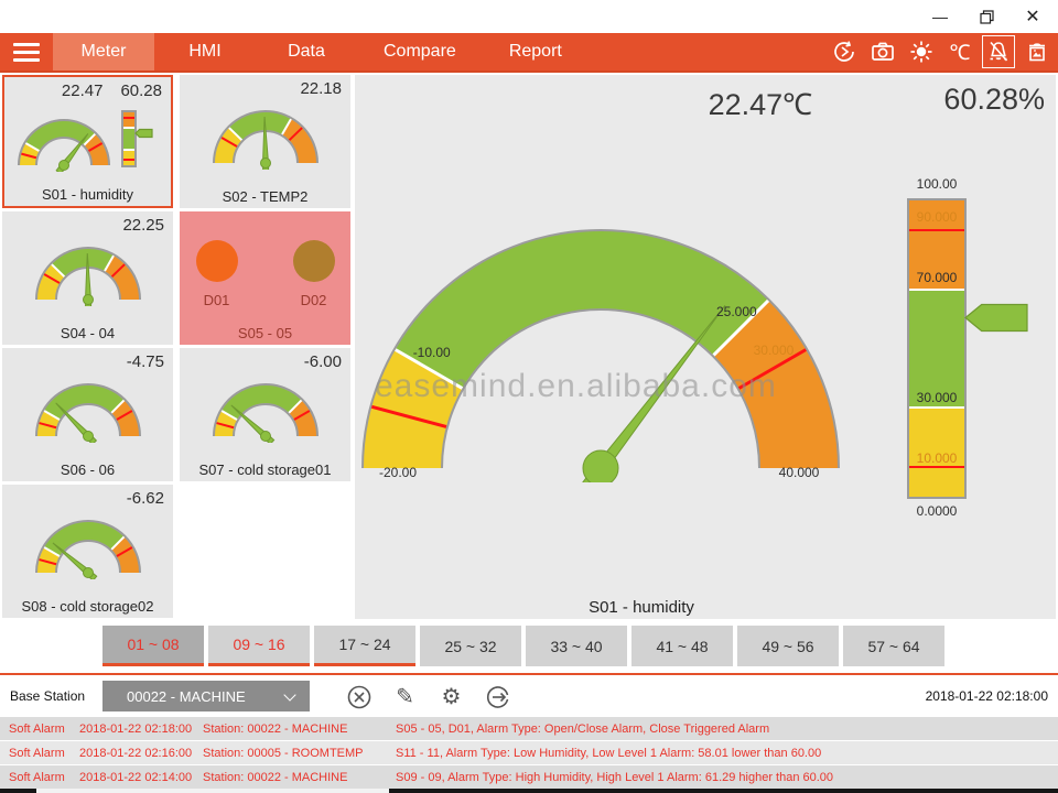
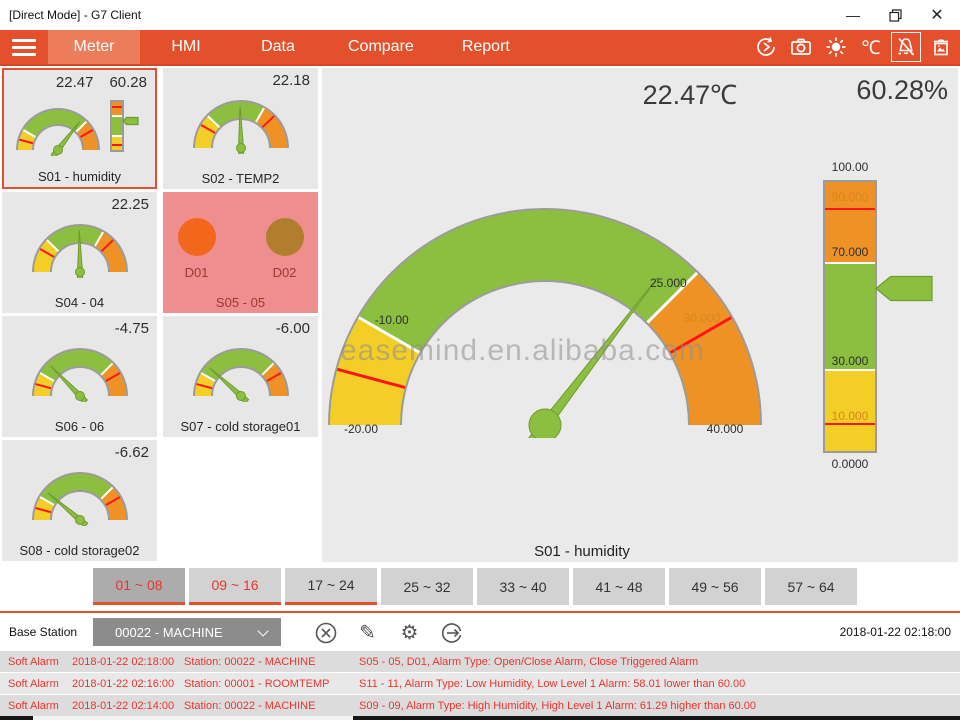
+ [Direct Mode] - G7 Client
  —
  ✕
  Meter
  HMI
  Data
  Compare
  Report
  ℃
  22.47 60.28
  S01 - humidity
  22.18
  S02 - TEMP2
  22.25
  S04 - 04
  D01
  D02
  S05 - 05
  -4.75
  S06 - 06
  -6.00
  S07 - cold storage01
  -6.62
  S08 - cold storage02
  22.47℃
  60.28%
  easemind.en.alibaba.com
  S01 - humidity
  -20.00
  -10.00
  25.000
  30.000
  40.000
  100.00
  70.000
  30.000
  10.000
  0.0000
  01 ~ 08
  09 ~ 16
  17 ~ 24
  25 ~ 32
  33 ~ 40
  41 ~ 48
  49 ~ 56
  57 ~ 64
  Base Station
  00022 - MACHINE
  ✎
  ⚙
  2018-01-22 02:18:00
  Soft Alarm
  2018-01-22 02:18:00
  Station: 00022 - MACHINE
  S05 - 05, D01, Alarm Type: Open/Close Alarm, Close Triggered Alarm
  Soft Alarm
  2018-01-22 02:16:00
- Station: 00005 - ROOMTEMP
+ Station: 00001 - ROOMTEMP
  S11 - 11, Alarm Type: Low Humidity, Low Level 1 Alarm: 58.01 lower than 60.00
  Soft Alarm
  2018-01-22 02:14:00
  Station: 00022 - MACHINE
  S09 - 09, Alarm Type: High Humidity, High Level 1 Alarm: 61.29 higher than 60.00
